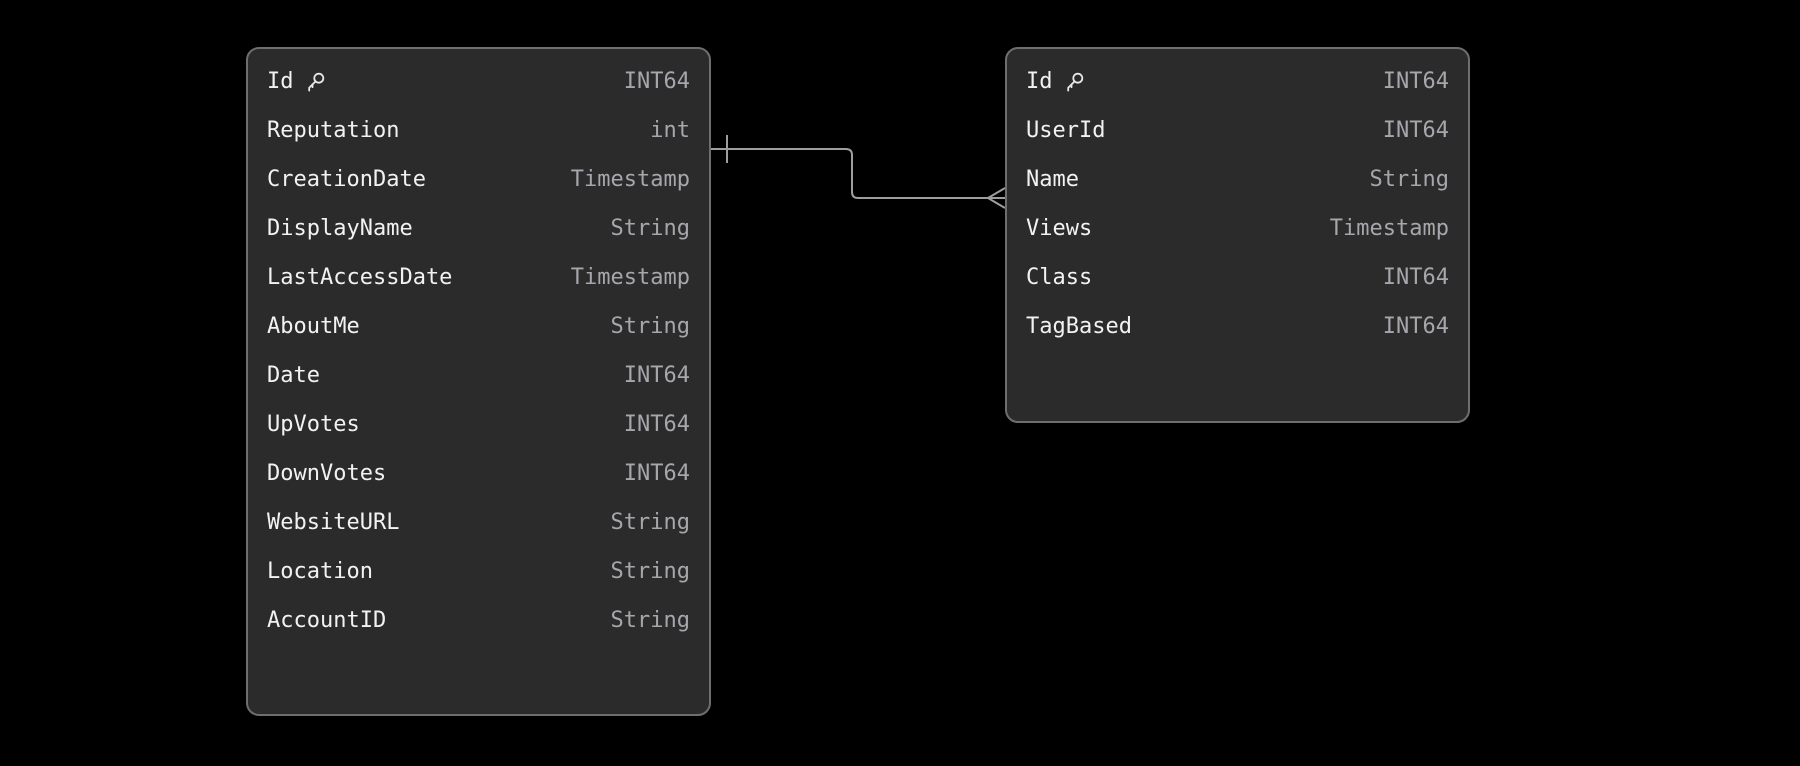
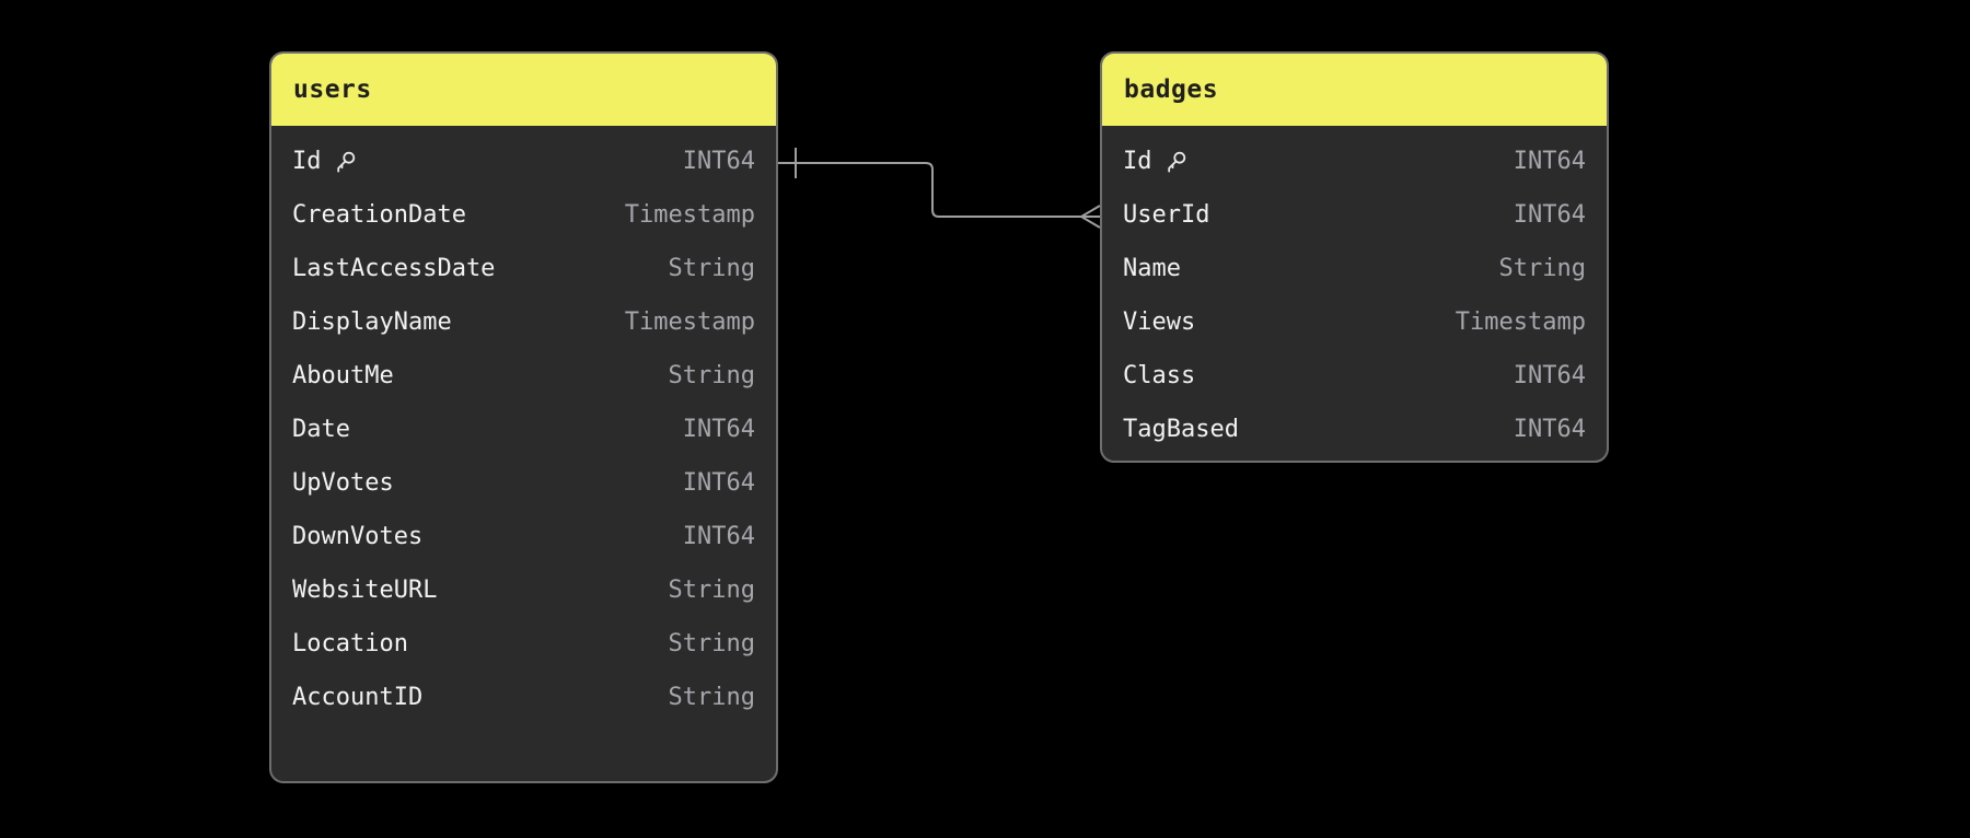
+ users
  Id
  INT64
- Reputation
- int
  CreationDate
  Timestamp
- DisplayName
+ LastAccessDate
  String
- LastAccessDate
+ DisplayName
  Timestamp
  AboutMe
  String
  Date
  INT64
  UpVotes
  INT64
  DownVotes
  INT64
  WebsiteURL
  String
  Location
  String
  AccountID
  String
+ badges
  Id
  INT64
  UserId
  INT64
  Name
  String
  Views
  Timestamp
  Class
  INT64
  TagBased
  INT64
